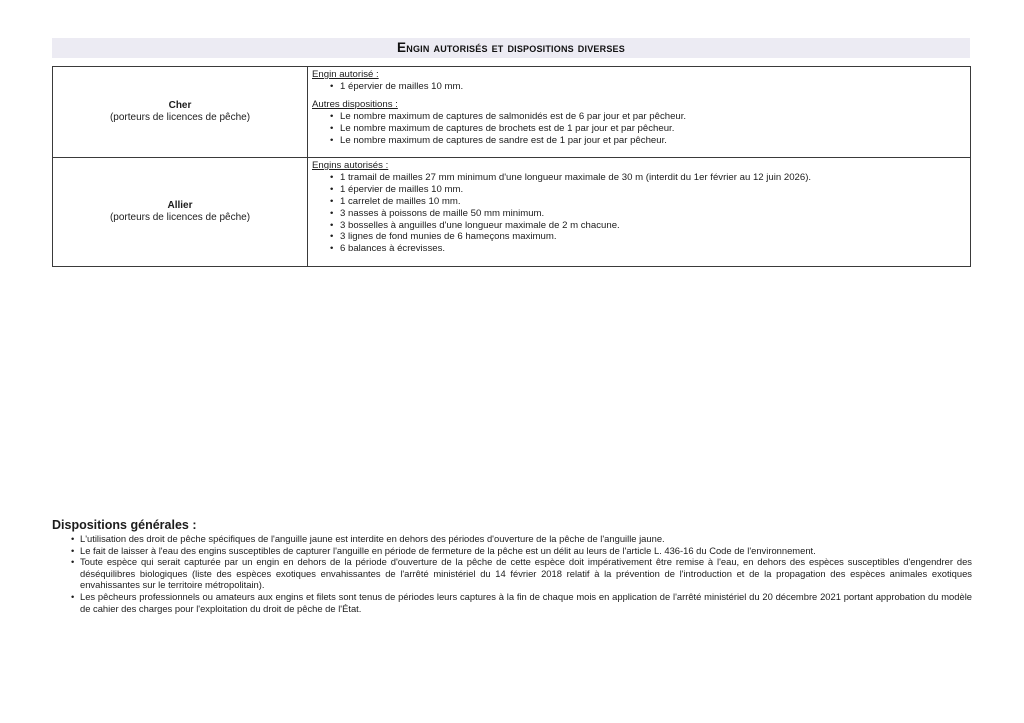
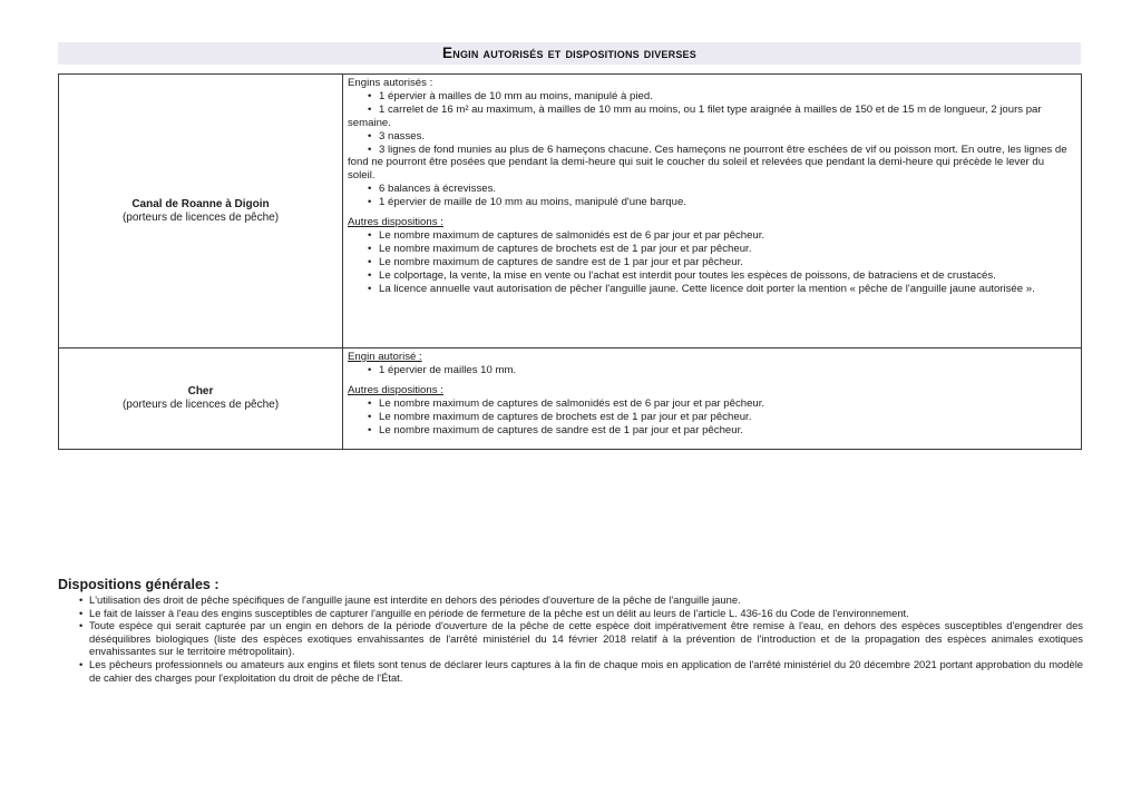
  Engin autorisés et dispositions diverses
+ Canal de Roanne à Digoin(porteurs de licences de pêche)	Engins autorisés :• 1 épervier à mailles de 10 mm au moins, manipulé à pied.• 1 carrelet de 16 m² au maximum, à mailles de 10 mm au moins, ou 1 filet type araignée à mailles de 150 et de 15 m de longueur, 2 jours par semaine.• 3 nasses.• 3 lignes de fond munies au plus de 6 hameçons chacune. Ces hameçons ne pourront être eschées de vif ou poisson mort. En outre, les lignes de fond ne pourront être posées que pendant la demi-heure qui suit le coucher du soleil et relevées que pendant la demi-heure qui précède le lever du soleil.• 6 balances à écrevisses.• 1 épervier de maille de 10 mm au moins, manipulé d'une barque.Autres dispositions :• Le nombre maximum de captures de salmonidés est de 6 par jour et par pêcheur.• Le nombre maximum de captures de brochets est de 1 par jour et par pêcheur.• Le nombre maximum de captures de sandre est de 1 par jour et par pêcheur.• Le colportage, la vente, la mise en vente ou l'achat est interdit pour toutes les espèces de poissons, de batraciens et de crustacés.• La licence annuelle vaut autorisation de pêcher l'anguille jaune. Cette licence doit porter la mention « pêche de l'anguille jaune autorisée ».
  Cher(porteurs de licences de pêche)	Engin autorisé :• 1 épervier de mailles 10 mm.Autres dispositions :• Le nombre maximum de captures de salmonidés est de 6 par jour et par pêcheur.• Le nombre maximum de captures de brochets est de 1 par jour et par pêcheur.• Le nombre maximum de captures de sandre est de 1 par jour et par pêcheur.
- Allier(porteurs de licences de pêche)	Engins autorisés :• 1 tramail de mailles 27 mm minimum d'une longueur maximale de 30 m (interdit du 1er février au 12 juin 2026).• 1 épervier de mailles 10 mm.• 1 carrelet de mailles 10 mm.• 3 nasses à poissons de maille 50 mm minimum.• 3 bosselles à anguilles d'une longueur maximale de 2 m chacune.• 3 lignes de fond munies de 6 hameçons maximum.• 6 balances à écrevisses.
  Dispositions générales :
  •
  L'utilisation des droit de pêche spécifiques de l'anguille jaune est interdite en dehors des périodes d'ouverture de la pêche de l'anguille jaune.
  •
  Le fait de laisser à l'eau des engins susceptibles de capturer l'anguille en période de fermeture de la pêche est un délit au leurs de l'article L. 436-16 du Code de l'environnement.
  •
  Toute espèce qui serait capturée par un engin en dehors de la période d'ouverture de la pêche de cette espèce doit impérativement être remise à l'eau, en dehors des espèces susceptibles d'engendrer des déséquilibres biologiques (liste des espèces exotiques envahissantes de l'arrêté ministériel du 14 février 2018 relatif à la prévention de l'introduction et de la propagation des espèces animales exotiques envahissantes sur le territoire métropolitain).
  •
- Les pêcheurs professionnels ou amateurs aux engins et filets sont tenus de périodes leurs captures à la fin de chaque mois en application de l'arrêté ministériel du 20 décembre 2021 portant approbation du modèle de cahier des charges pour l'exploitation du droit de pêche de l'État.
+ Les pêcheurs professionnels ou amateurs aux engins et filets sont tenus de déclarer leurs captures à la fin de chaque mois en application de l'arrêté ministériel du 20 décembre 2021 portant approbation du modèle de cahier des charges pour l'exploitation du droit de pêche de l'État.
